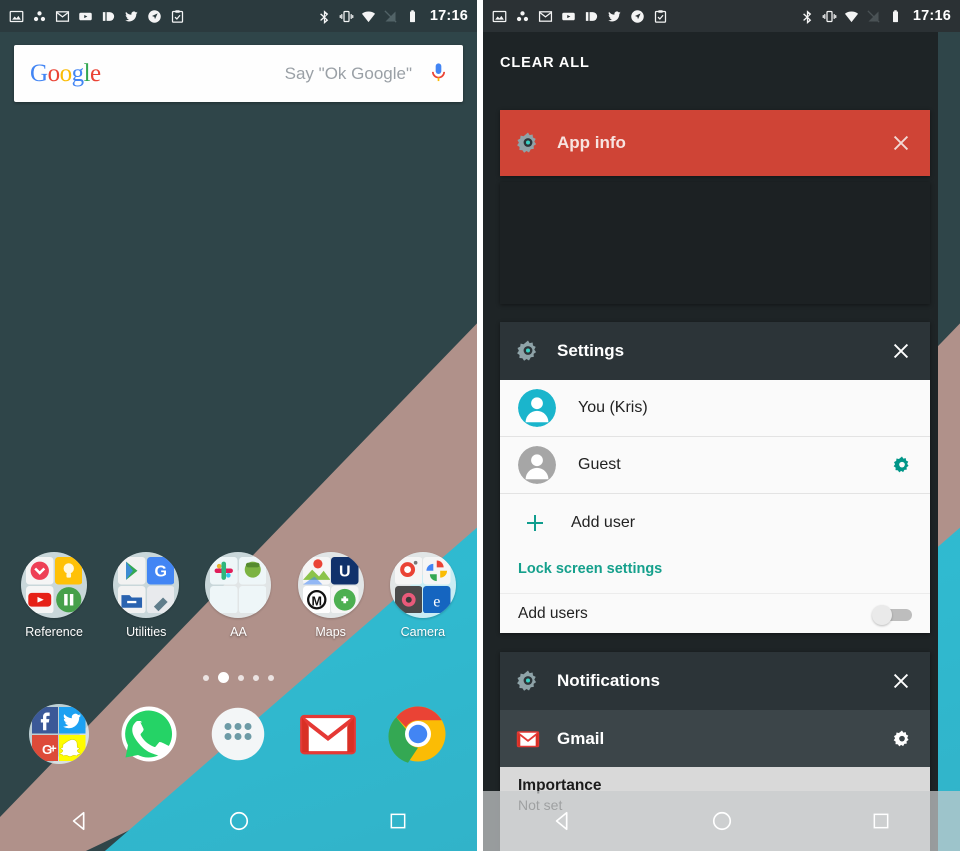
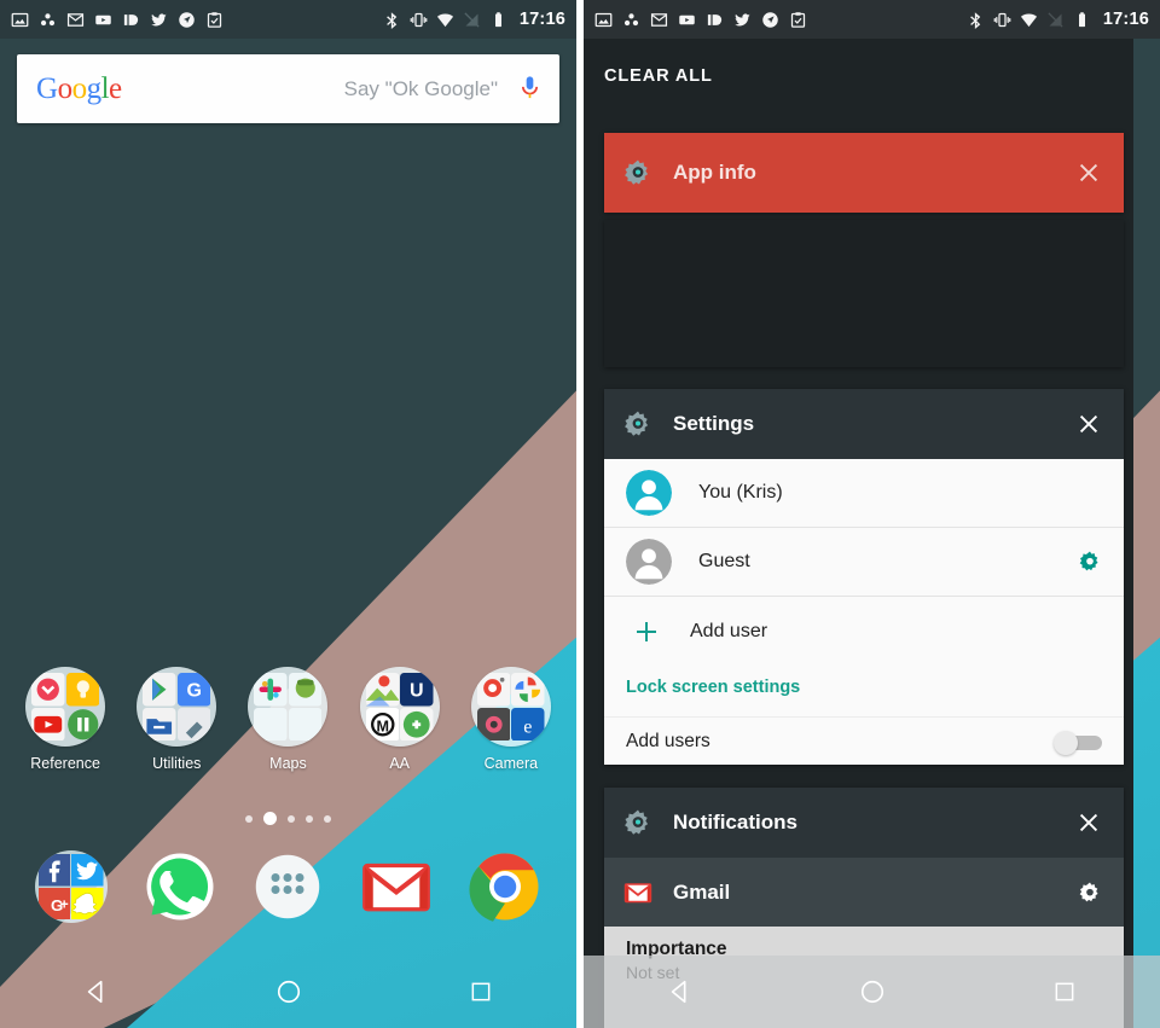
  17:16
  Google
  Say "Ok Google"
  Reference
  G
  Utilities
- AA
+ Maps
  U
  M
- Maps
+ AA
  e
  Camera
  G
  +
  17:16
  CLEAR ALL
  App info
  Settings
  You (Kris)
  Guest
  Add user
  Lock screen settings
  Add users
  Notifications
  Gmail
  Importance
  Not set
